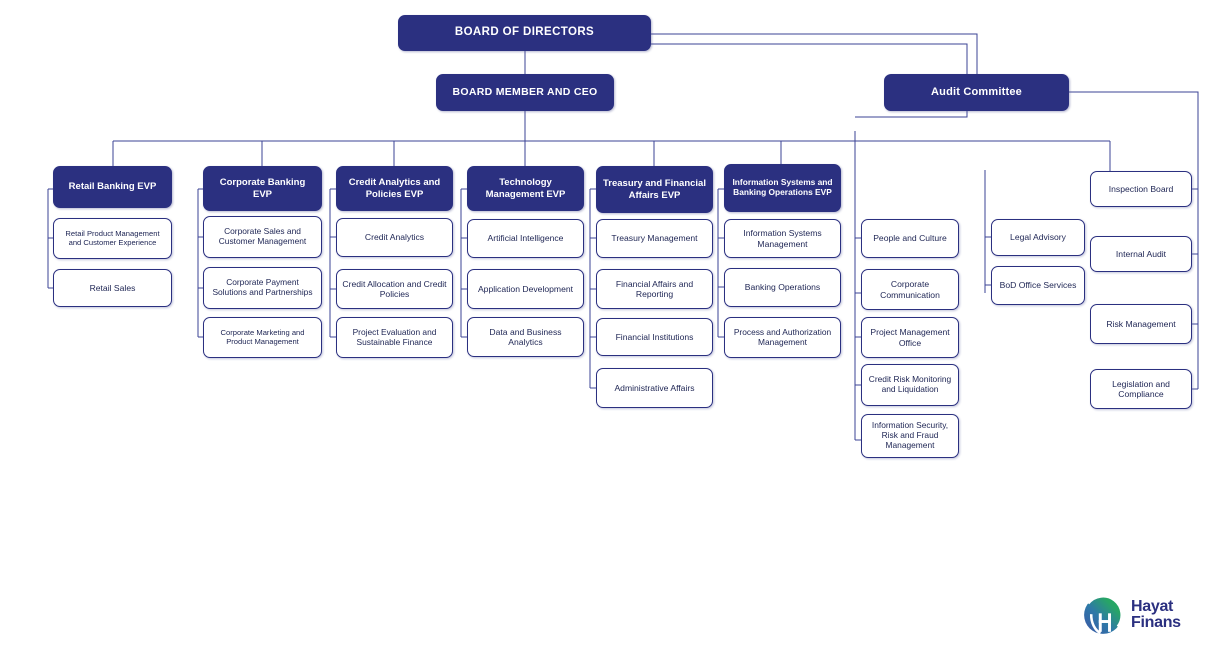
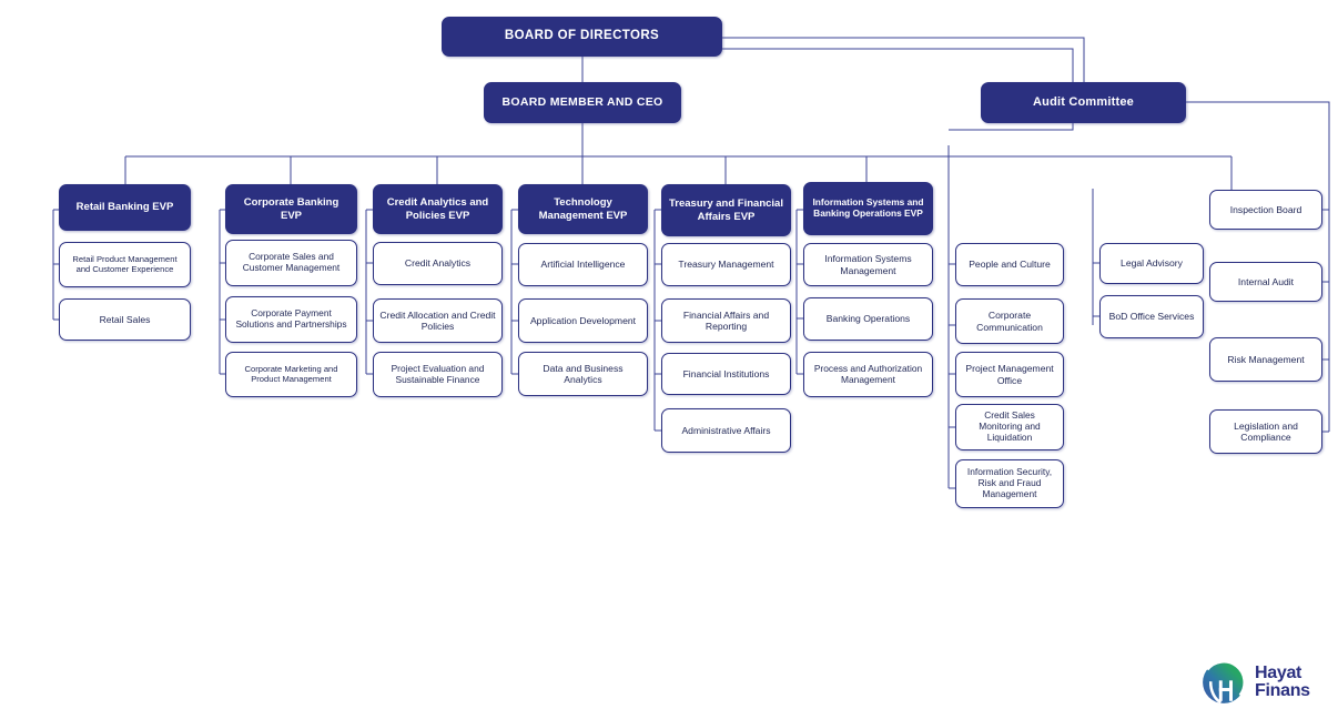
  BOARD OF DIRECTORS
  BOARD MEMBER AND CEO
  Audit Committee
  Retail Banking EVP
  Retail Product Management and Customer Experience
  Retail Sales
  Corporate Banking EVP
  Corporate Sales and Customer Management
  Corporate Payment Solutions and Partnerships
  Corporate Marketing and Product Management
  Credit Analytics and Policies EVP
  Credit Analytics
  Credit Allocation and Credit Policies
  Project Evaluation and Sustainable Finance
  Technology Management EVP
  Artificial Intelligence
  Application Development
  Data and Business Analytics
  Treasury and Financial Affairs EVP
  Treasury Management
  Financial Affairs and Reporting
  Financial Institutions
  Administrative Affairs
  Information Systems and Banking Operations EVP
  Information Systems Management
  Banking Operations
  Process and Authorization Management
  People and Culture
  Corporate Communication
  Project Management Office
- Credit Risk Monitoring and Liquidation
+ Credit Sales Monitoring and Liquidation
  Information Security, Risk and Fraud Management
  Legal Advisory
  BoD Office Services
  Inspection Board
  Internal Audit
  Risk Management
  Legislation and Compliance
  Hayat
  Finans
